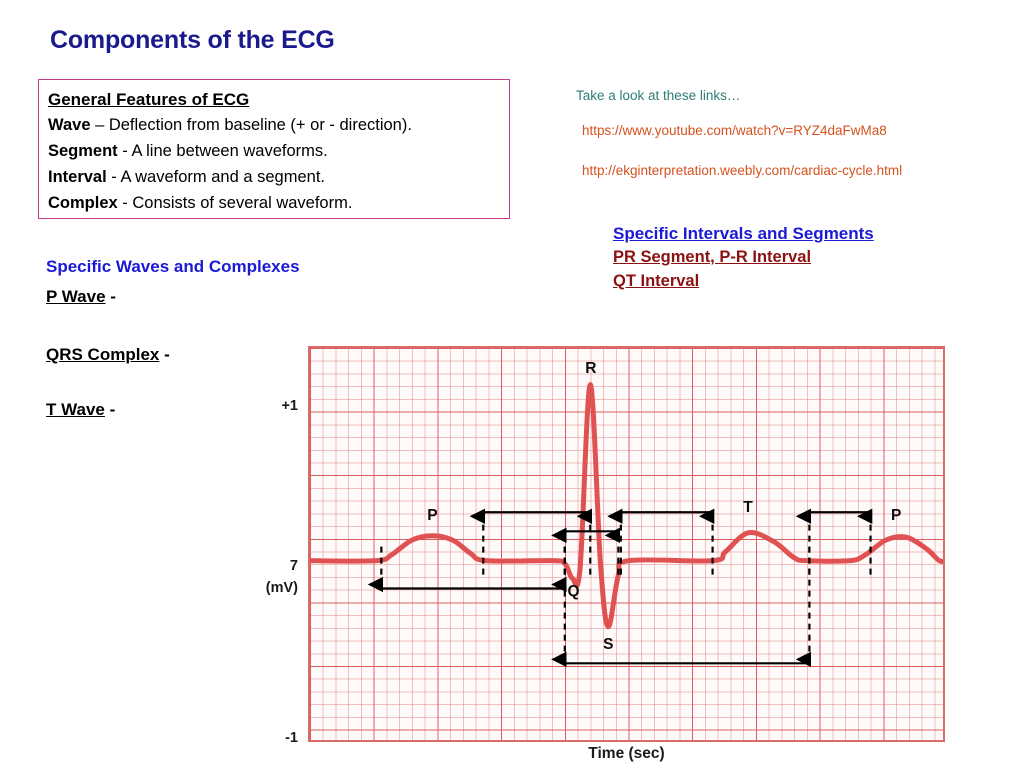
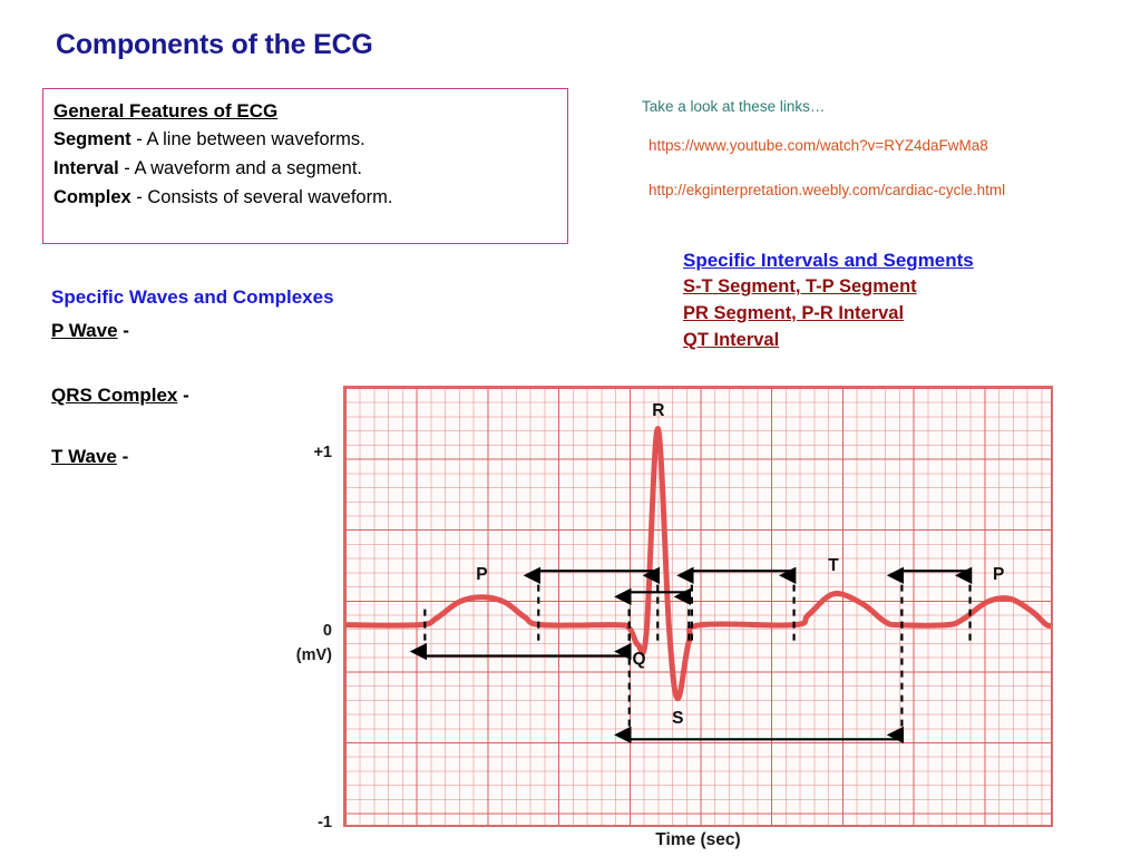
  Components of the ECG
  General Features of ECG
- Wave – Deflection from baseline (+ or - direction).
  Segment - A line between waveforms.
  Interval - A waveform and a segment.
  Complex - Consists of several waveform.
  Take a look at these links…
  https://www.youtube.com/watch?v=RYZ4daFwMa8
  http://ekginterpretation.weebly.com/cardiac-cycle.html
  Specific Intervals and Segments
+ S-T Segment, T-P Segment
  PR Segment, P-R Interval
  QT Interval
  Specific Waves and Complexes
  P Wave -
  QRS Complex -
  T Wave -
  +1
- 7
+ 0
  (mV)
  -1
  P
  R
  Q
  S
  T
  P
  Time (sec)
